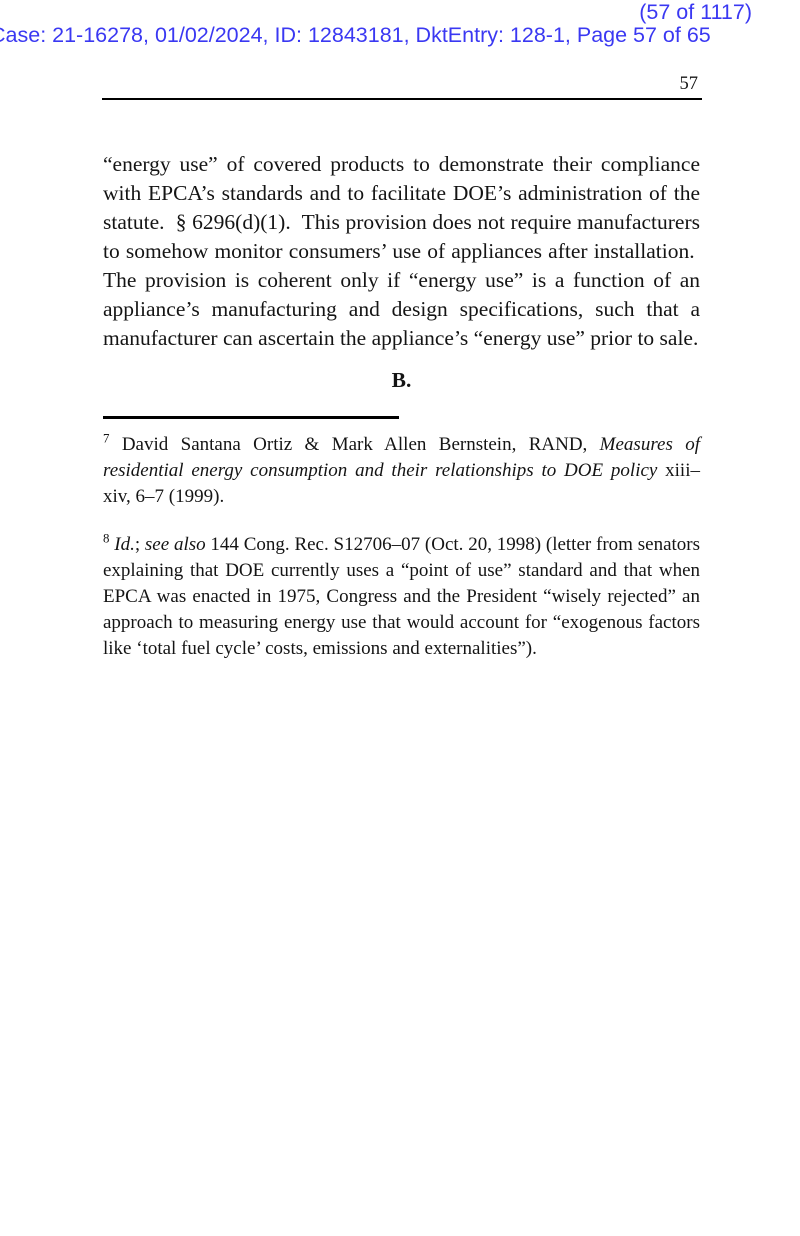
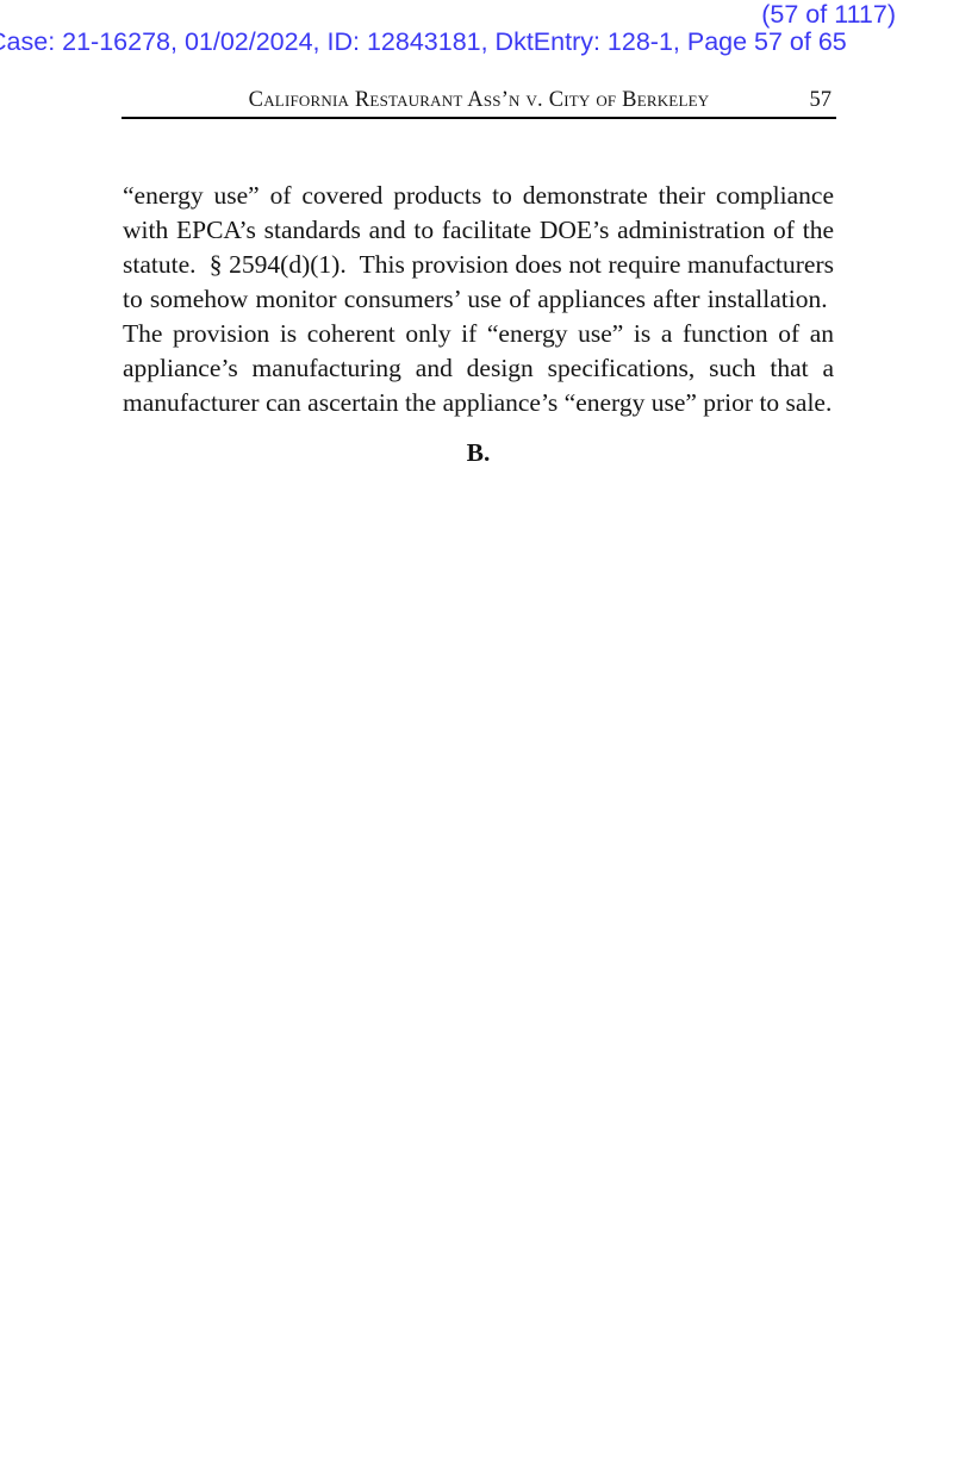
  (57 of 1117)
  ase: 21-16278, 01/02/2024, ID: 12843181, DktEntry: 128-1, Page 57 of 65
+ California Restaurant Ass’n v. City of Berkeley
  57
- “energy use” of covered products to demonstrate their compliance with EPCA’s standards and to facilitate DOE’s administration of the statute. § 6296(d)(1). This provision does not require manufacturers to somehow monitor consumers’ use of appliances after installation. The provision is coherent only if “energy use” is a function of an appliance’s manufacturing and design specifications, such that a manufacturer can ascertain the appliance’s “energy use” prior to sale.
+ “energy use” of covered products to demonstrate their compliance with EPCA’s standards and to facilitate DOE’s administration of the statute. § 2594(d)(1). This provision does not require manufacturers to somehow monitor consumers’ use of appliances after installation. The provision is coherent only if “energy use” is a function of an appliance’s manufacturing and design specifications, such that a manufacturer can ascertain the appliance’s “energy use” prior to sale.
  B.
- 7 David Santana Ortiz & Mark Allen Bernstein, RAND, Measures of residential energy consumption and their relationships to DOE policy xiii–xiv, 6–7 (1999).
- 8 Id.; see also 144 Cong. Rec. S12706–07 (Oct. 20, 1998) (letter from senators explaining that DOE currently uses a “point of use” standard and that when EPCA was enacted in 1975, Congress and the President “wisely rejected” an approach to measuring energy use that would account for “exogenous factors like ‘total fuel cycle’ costs, emissions and externalities”).
